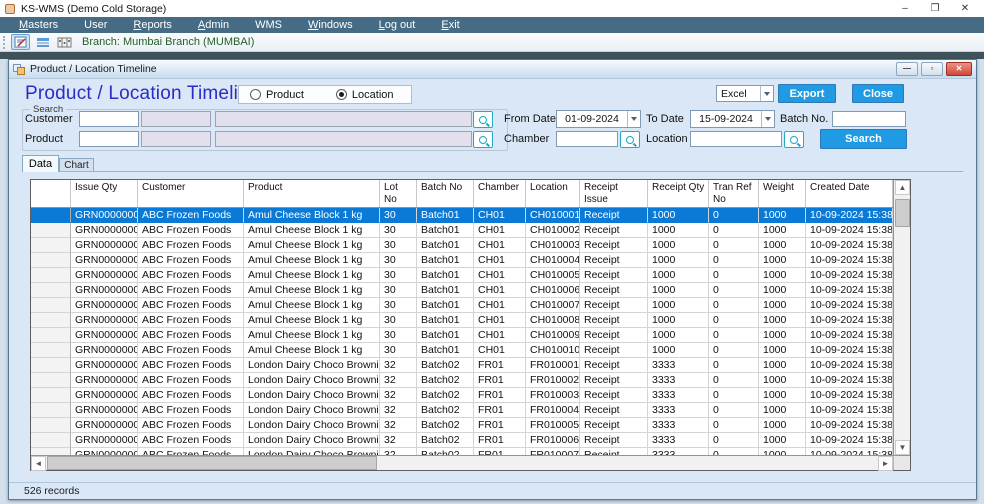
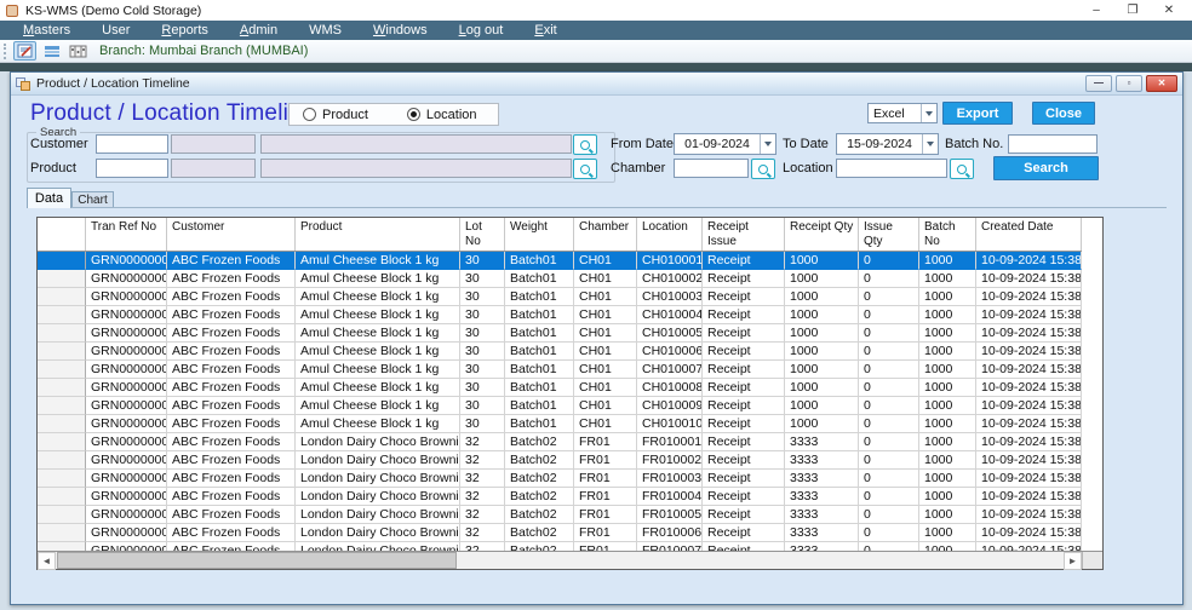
  KS-WMS (Demo Cold Storage)
  –
  ❐
  ✕
  Masters
  User
  Reports
  Admin
  WMS
  Windows
  Log out
  Exit
  Branch: Mumbai Branch (MUMBAI)
  Product / Location Timeline
  —
  ▫
  ✕
  Product / Location Timeli
  Product
  Location
  Excel
  Export
  Close
  Search
  Customer
  Product
  From Date
  01-09-2024
  To Date
  15-09-2024
  Batch No.
  Chamber
  Location
  Search
  Data
  Chart
- Issue Qty
+ Tran Ref No
  Customer
  Product
  Lot No
- Batch No
+ Weight
  Chamber
  Location
  Receipt Issue
  Receipt Qty
- Tran Ref No
+ Issue Qty
- Weight
+ Batch No
  Created Date
  GRN0000000
  ABC Frozen Foods
  Amul Cheese Block 1 kg
  30
  Batch01
  CH01
  CH010001
  Receipt
  1000
  0
  1000
  10-09-2024 15:38
  GRN0000000
  ABC Frozen Foods
  Amul Cheese Block 1 kg
  30
  Batch01
  CH01
  CH010002
  Receipt
  1000
  0
  1000
  10-09-2024 15:38
  GRN0000000
  ABC Frozen Foods
  Amul Cheese Block 1 kg
  30
  Batch01
  CH01
  CH010003
  Receipt
  1000
  0
  1000
  10-09-2024 15:38
  GRN0000000
  ABC Frozen Foods
  Amul Cheese Block 1 kg
  30
  Batch01
  CH01
  CH010004
  Receipt
  1000
  0
  1000
  10-09-2024 15:38
  GRN0000000
  ABC Frozen Foods
  Amul Cheese Block 1 kg
  30
  Batch01
  CH01
  CH010005
  Receipt
  1000
  0
  1000
  10-09-2024 15:38
  GRN0000000
  ABC Frozen Foods
  Amul Cheese Block 1 kg
  30
  Batch01
  CH01
  CH010006
  Receipt
  1000
  0
  1000
  10-09-2024 15:38
  GRN0000000
  ABC Frozen Foods
  Amul Cheese Block 1 kg
  30
  Batch01
  CH01
  CH010007
  Receipt
  1000
  0
  1000
  10-09-2024 15:38
  GRN0000000
  ABC Frozen Foods
  Amul Cheese Block 1 kg
  30
  Batch01
  CH01
  CH010008
  Receipt
  1000
  0
  1000
  10-09-2024 15:38
  GRN0000000
  ABC Frozen Foods
  Amul Cheese Block 1 kg
  30
  Batch01
  CH01
  CH010009
  Receipt
  1000
  0
  1000
  10-09-2024 15:38
  GRN0000000
  ABC Frozen Foods
  Amul Cheese Block 1 kg
  30
  Batch01
  CH01
  CH010010
  Receipt
  1000
  0
  1000
  10-09-2024 15:38
  GRN0000000
  ABC Frozen Foods
  London Dairy Choco Browni
  32
  Batch02
  FR01
  FR010001
  Receipt
  3333
  0
  1000
  10-09-2024 15:38
  GRN0000000
  ABC Frozen Foods
  London Dairy Choco Browni
  32
  Batch02
  FR01
  FR010002
  Receipt
  3333
  0
  1000
  10-09-2024 15:38
  GRN0000000
  ABC Frozen Foods
  London Dairy Choco Browni
  32
  Batch02
  FR01
  FR010003
  Receipt
  3333
  0
  1000
  10-09-2024 15:38
  GRN0000000
  ABC Frozen Foods
  London Dairy Choco Browni
  32
  Batch02
  FR01
  FR010004
  Receipt
  3333
  0
  1000
  10-09-2024 15:38
  GRN0000000
  ABC Frozen Foods
  London Dairy Choco Browni
  32
  Batch02
  FR01
  FR010005
  Receipt
  3333
  0
  1000
  10-09-2024 15:38
  GRN0000000
  ABC Frozen Foods
  London Dairy Choco Browni
  32
  Batch02
  FR01
  FR010006
  Receipt
  3333
  0
  1000
  10-09-2024 15:38
- ▲
- ▼
  ◄
  ►
- 526 records
